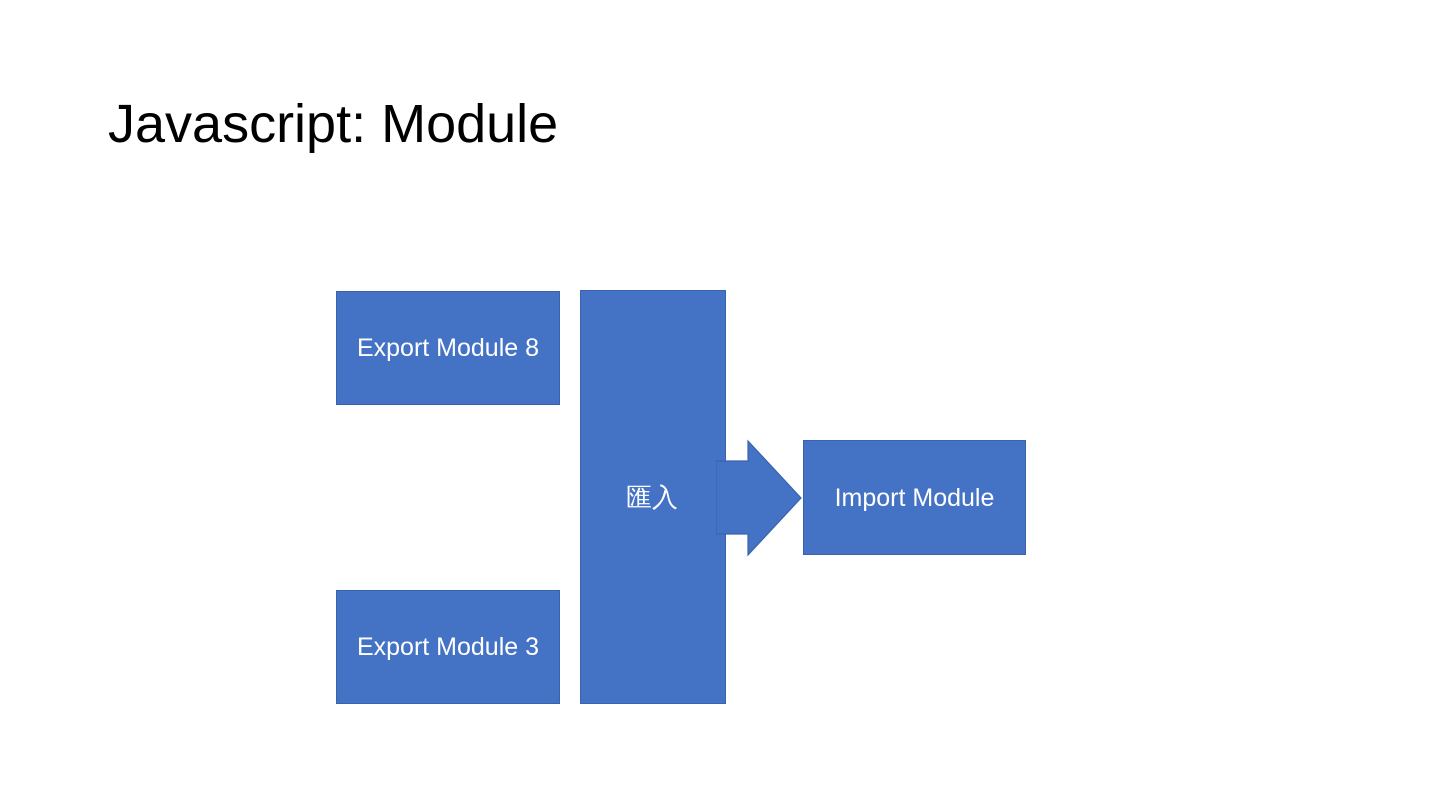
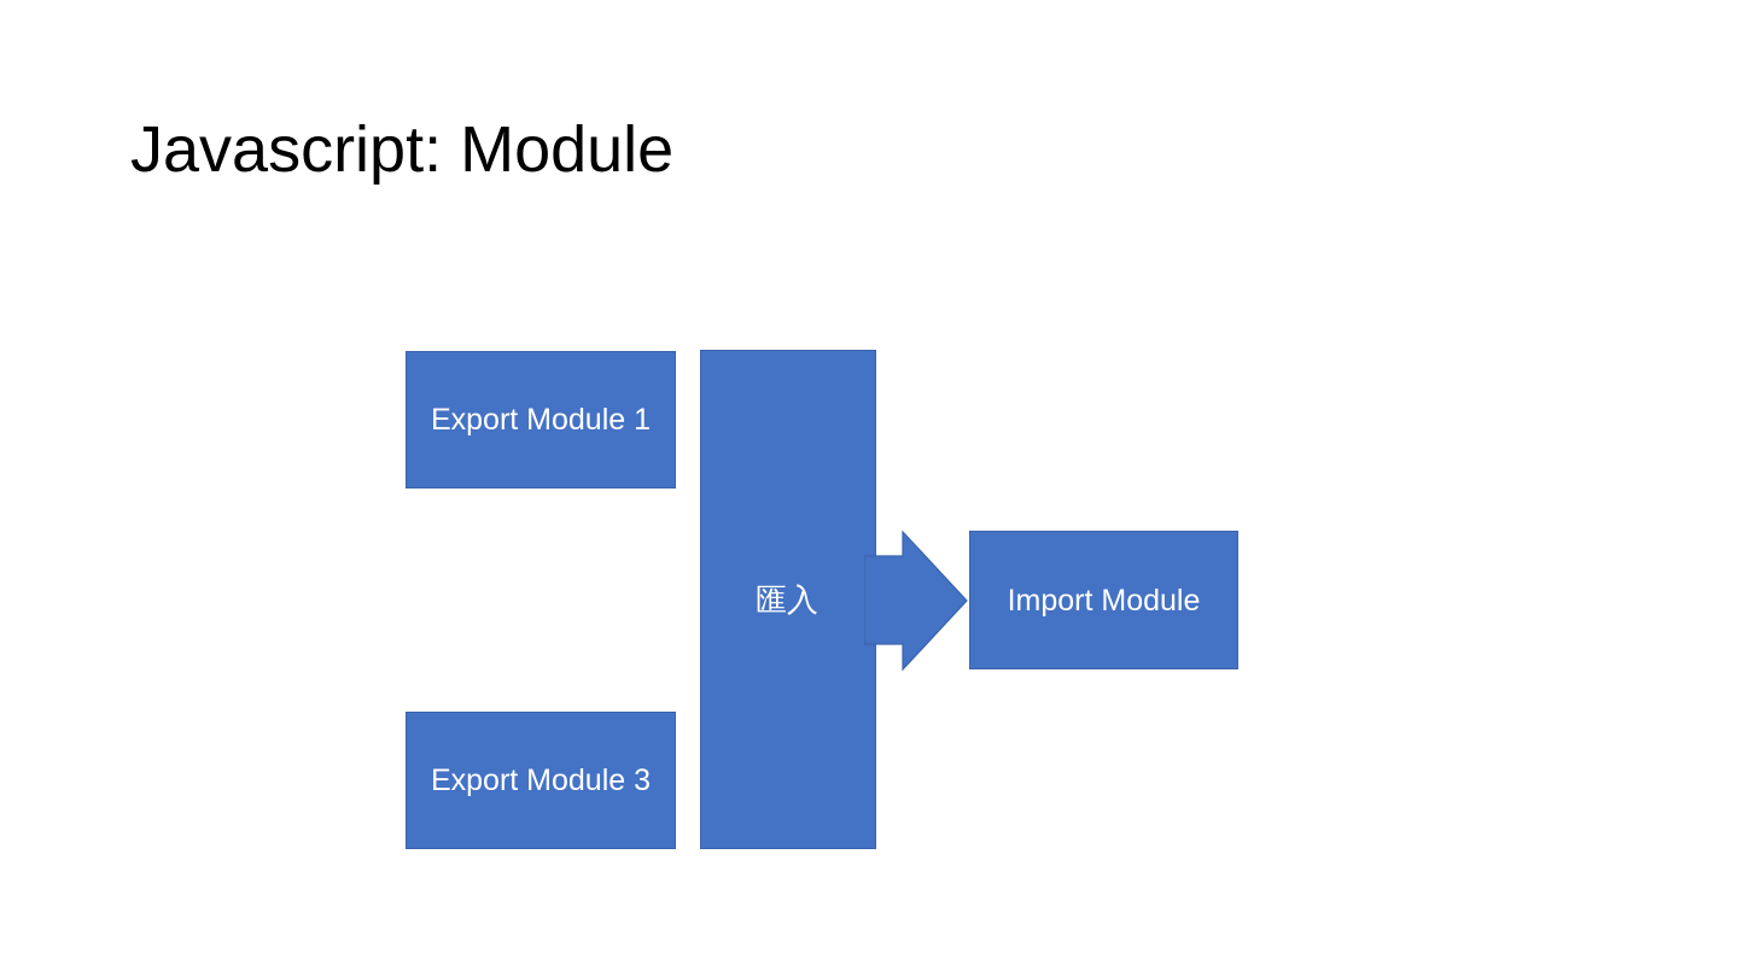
  Javascript: Module
- Export Module 8
+ Export Module 1
  Export Module 3
  匯入
  Import Module
